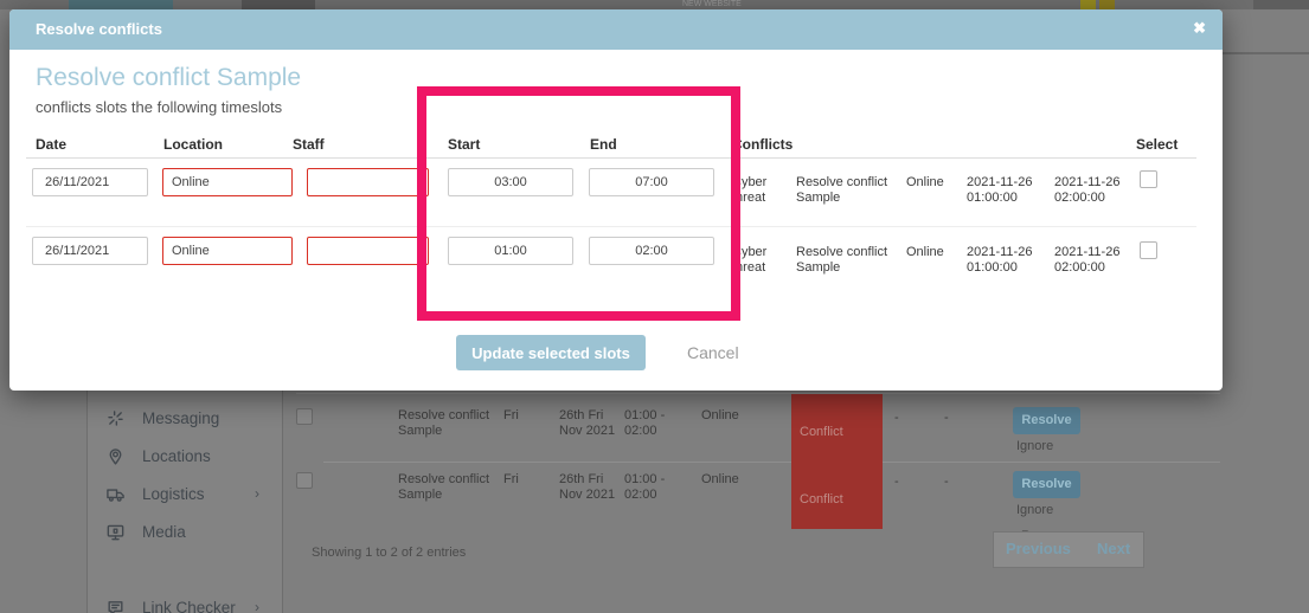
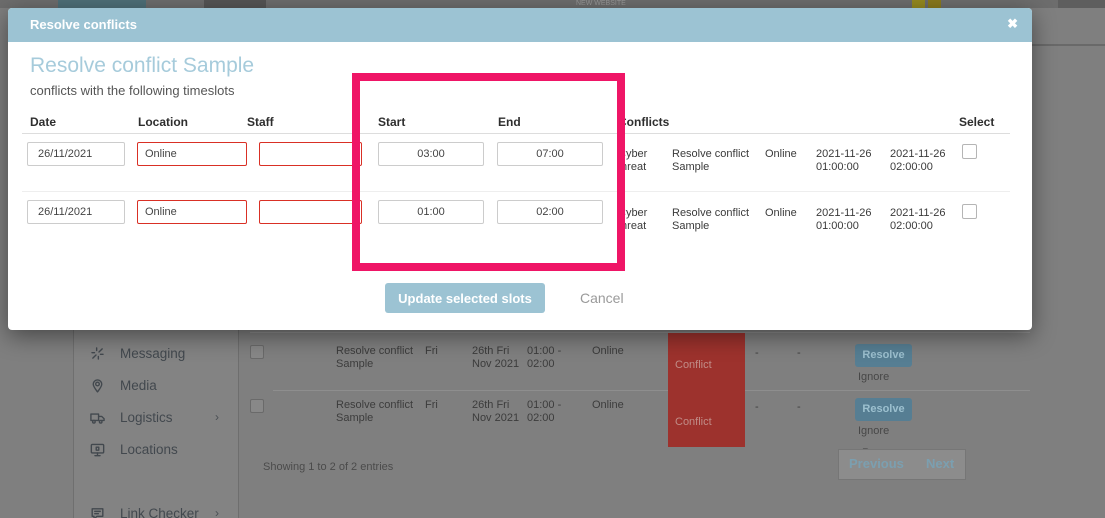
  Messaging
- Locations
+ Media
  Logistics
  ›
- Media
+ Locations
  Link Checker
  ›
  Resolve conflict Sample
  Fri
  26th Fri Nov 2021
  01:00 - 02:00
  Online
  Conflict
  -
  -
  Resolve
  Ignore
  Resolve conflict Sample
  Fri
  26th Fri Nov 2021
  01:00 - 02:00
  Online
  Conflict
  -
  -
  Resolve
  Ignore
  Showing 1 to 2 of 2 entries
  Previous
  Next
  Resolve conflicts
  ✖
  Resolve conflict Sample
- conflicts slots the following timeslots
+ conflicts with the following timeslots
  Date
  Location
  Staff
  Start
  End
  Conflicts
  Select
  26/11/2021
  Online
  03:00
  07:00
  Cyber threat
  Resolve conflict Sample
  Online
  2021-11-26 01:00:00
  2021-11-26 02:00:00
  26/11/2021
  Online
  01:00
  02:00
  Cyber threat
  Resolve conflict Sample
  Online
  2021-11-26 01:00:00
  2021-11-26 02:00:00
  Update selected slots
  Cancel
